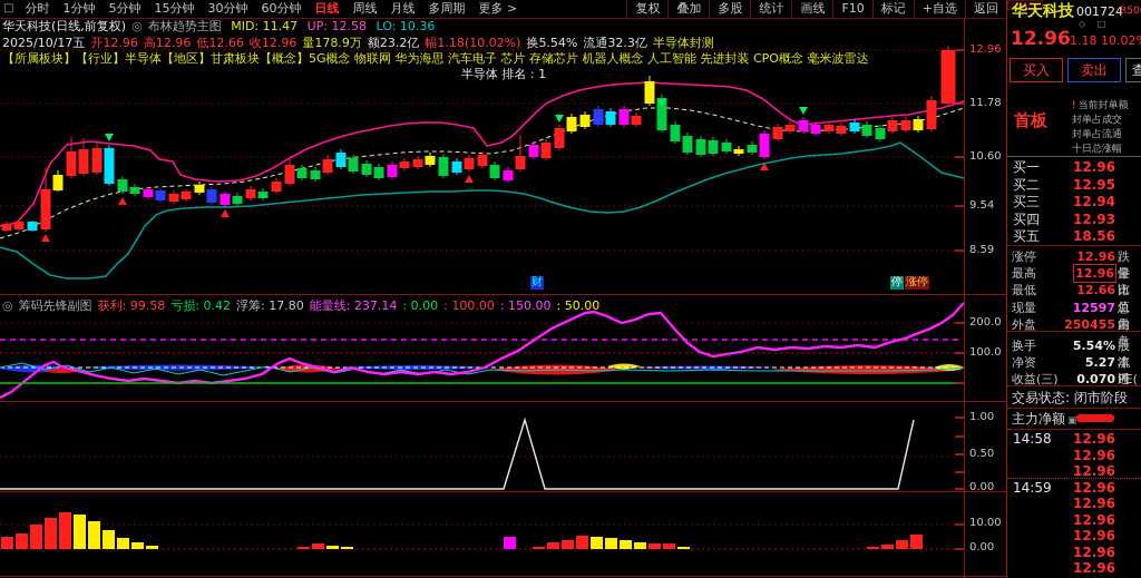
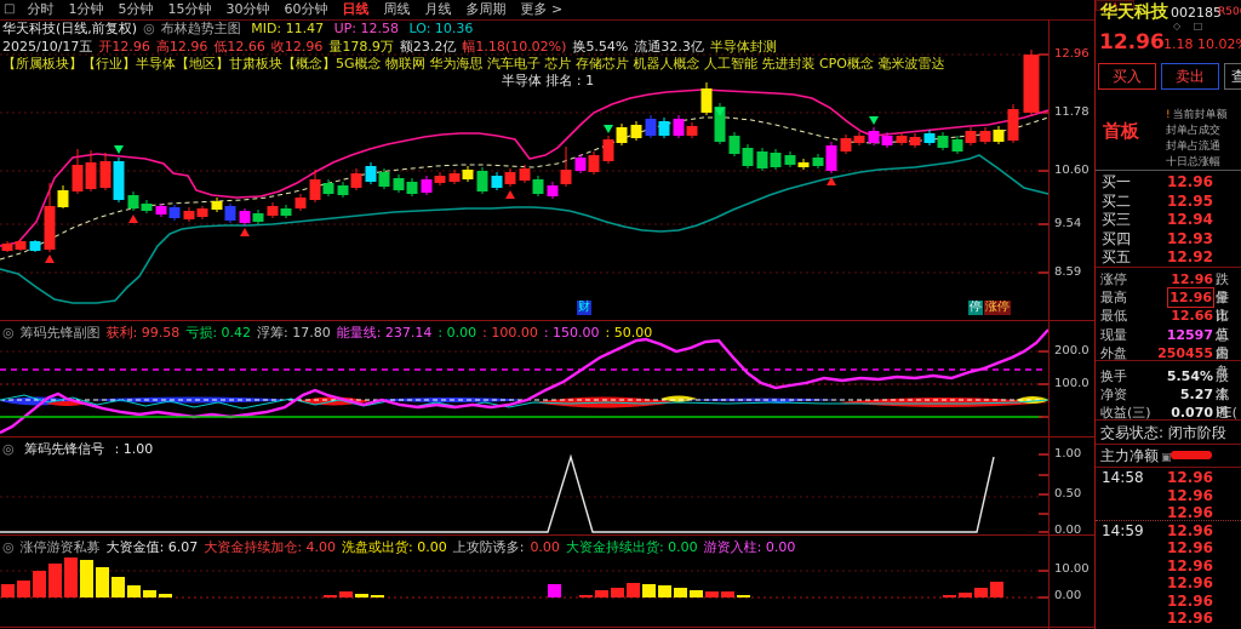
  □
  分时
  1分钟
  5分钟
  15分钟
  30分钟
  60分钟
  日线
  周线
  月线
  多周期
  更多 >
- 复权
- 叠加
- 多股
- 统计
- 画线
- F10
- 标记
- +自选
- 返回
  华天科技(日线,前复权) ◎ 布林趋势主图 MID: 11.47 UP: 12.58 LO: 10.36
  2025/10/17五 开12.96 高12.96 低12.66 收12.96 量178.9万 额23.2亿 幅1.18(10.02%) 换5.54% 流通32.3亿 半导体封测
  【所属板块】【行业】半导体【地区】甘肃板块【概念】5G概念 物联网 华为海思 汽车电子 芯片 存储芯片 机器人概念 人工智能 先进封装 CPO概念 毫米波雷达
  半导体 排名 : 1
  ◎ 筹码先锋副图 获利: 99.58 亏损: 0.42 浮筹: 17.80 能量线: 237.14 : 0.00 : 100.00 : 150.00 : 50.00
+ ◎ 筹码先锋信号 : 1.00
+ ◎ 涨停游资私募 大资金值: 6.07 大资金持续加仓: 4.00 洗盘或出货: 0.00 上攻防诱多: 0.00 大资金持续出货: 0.00 游资入柱: 0.00
  12.96
  11.78
  10.60
  9.54
  8.59
  200.0
  100.0
  1.00
  0.50
  0.00
  10.00
  0.00
  财
  停
  涨停
  华天科技
- 001724
+ 002185
  R50
  ◇ □
  12.96
  1.18
  10.02
  买入
  卖出
  查
  ∧
  首板
  ! 当前封单额
  封单占成交
  封单占流通
  十日总涨幅
  买一
  12.96
  买二
  12.95
  买三
  12.94
  买四
  12.93
  买五
- 18.56
+ 12.92
  涨停
  12.96
  跌停
  最高
  12.96
  量比
  最低
  12.66
  市值
  现量
  12597
  总量
  外盘
  250455
  内盘
  换手
  5.54%
  股本
  净资
  5.27
  流通
  收益(三)
  0.070
  PE(
  交易状态: 闭市阶段
  主力净额 ▣
  14:58
  12.96
  12.96
  12.96
  14:59
  12.96
  12.96
  12.96
  12.96
  12.96
  12.96
